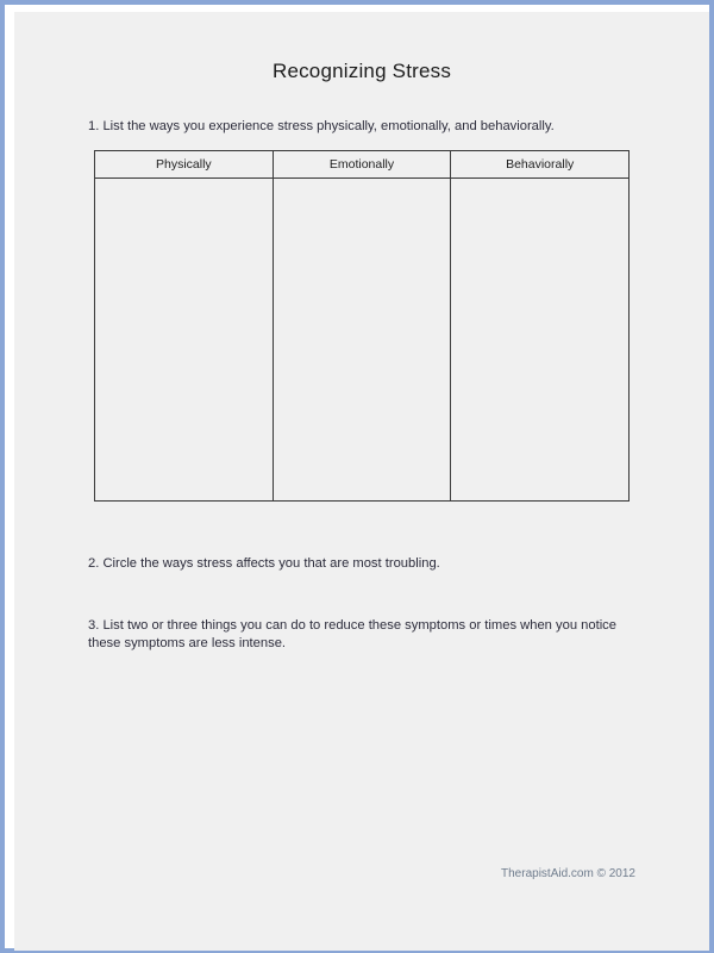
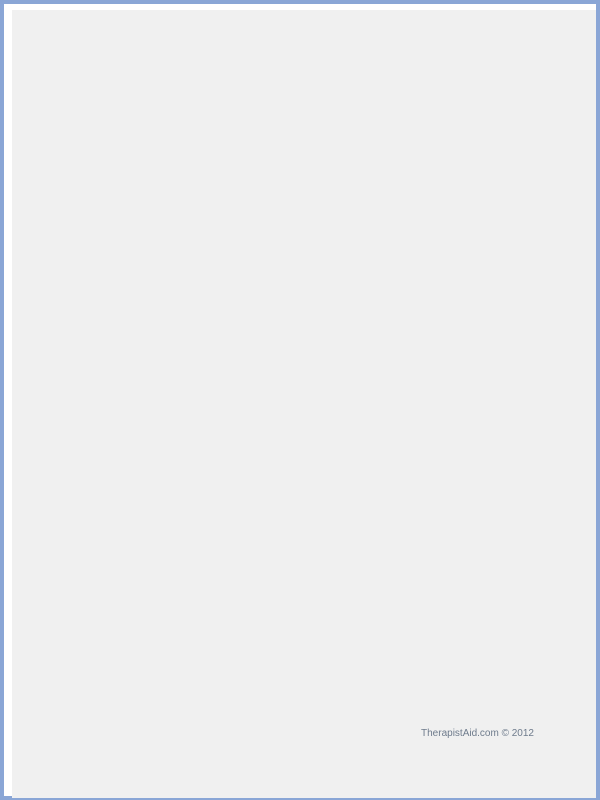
- Recognizing Stress
- 1. List the ways you experience stress physically, emotionally, and behaviorally.
- Physically
- Emotionally
- Behaviorally
- 2. Circle the ways stress affects you that are most troubling.
- 3. List two or three things you can do to reduce these symptoms or times when you notice these symptoms are less intense.
  TherapistAid.com © 2012
